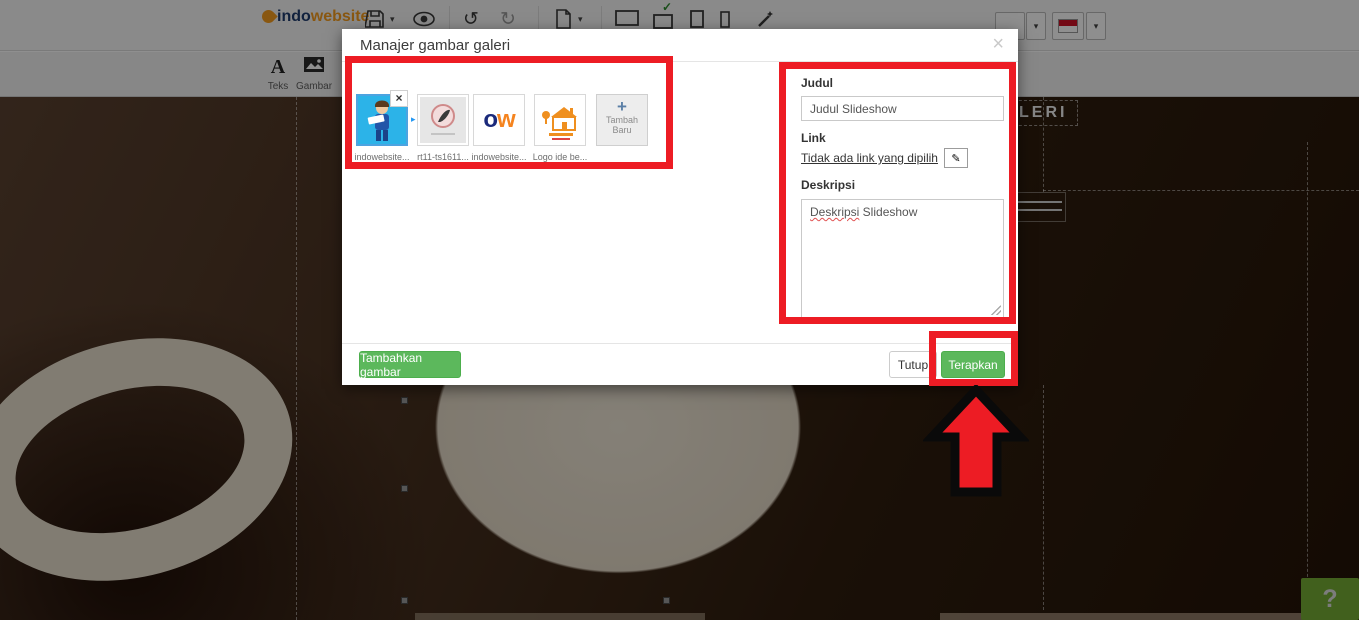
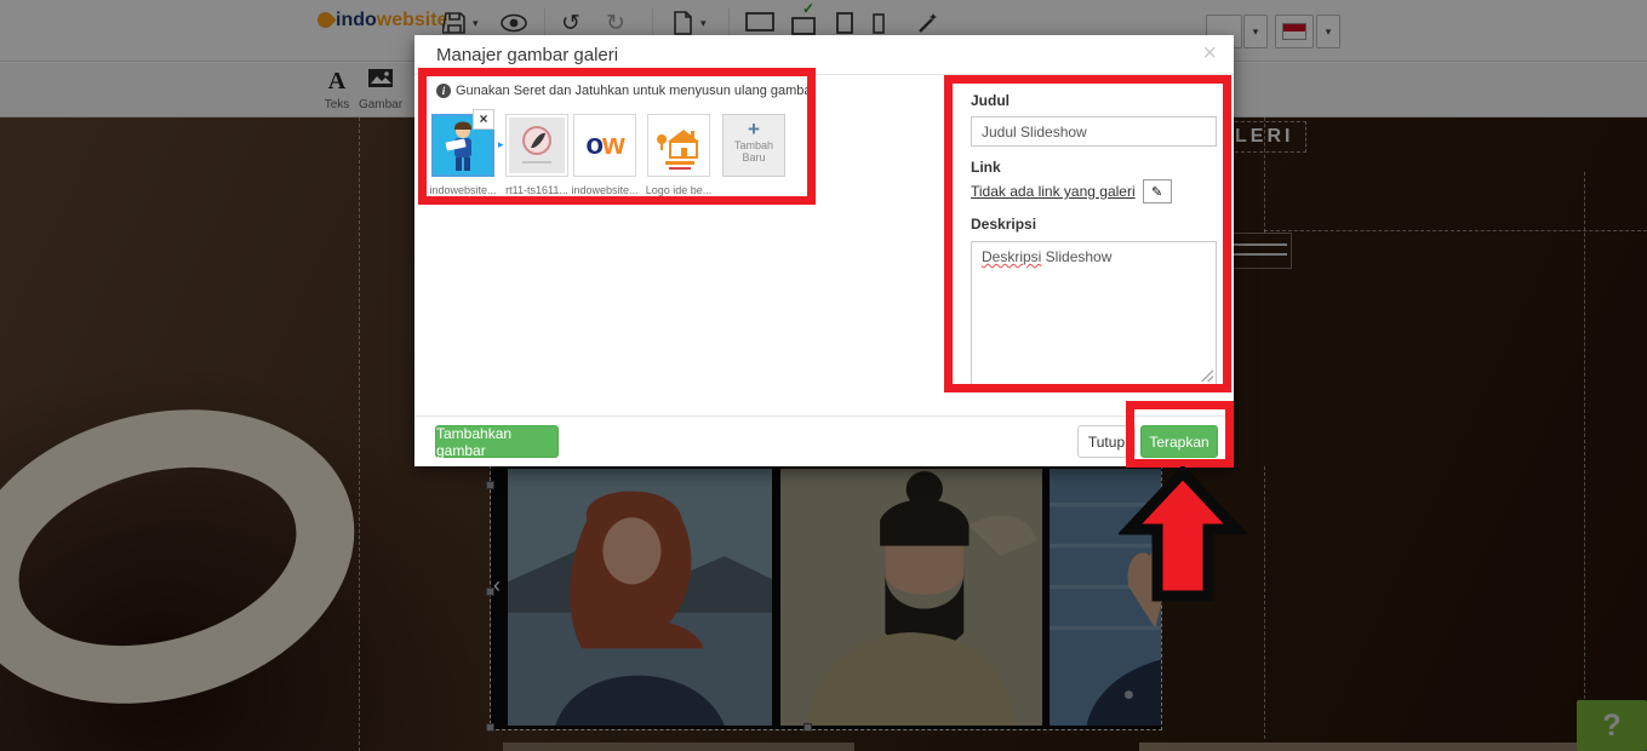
  indowebsite
  ▾
  ↺
  ↻
  ▾
  ✓
  ▾
  ▾
  A
  Teks
  Gambar
+ ‹
  ?
  Manajer gambar galeri
  ×
+ i
+ Gunakan Seret dan Jatuhkan untuk menyusun ulang gambar
  ×
  ▸
  indowebsite...
  rt11-ts1611...
  ow
  indowebsite...
  Logo ide be...
  +
  Tambah
  Baru
  Judul
  Judul Slideshow
  Link
- Tidak ada link yang dipilih
+ Tidak ada link yang galeri
  ✎
  Deskripsi
  Deskripsi Slideshow
  Tambahkan gambar
  Tutup
  Terapkan
